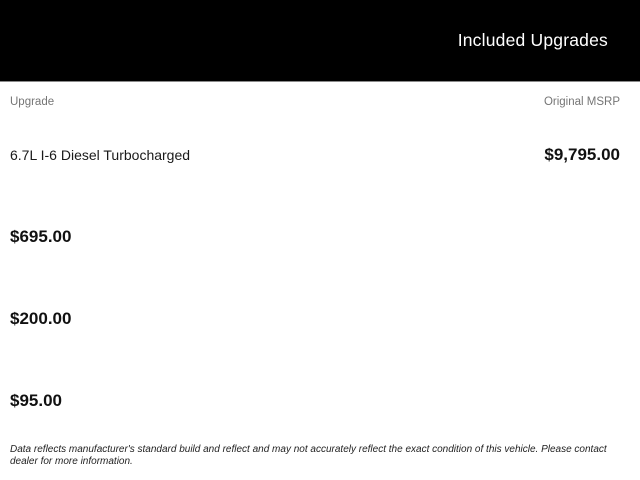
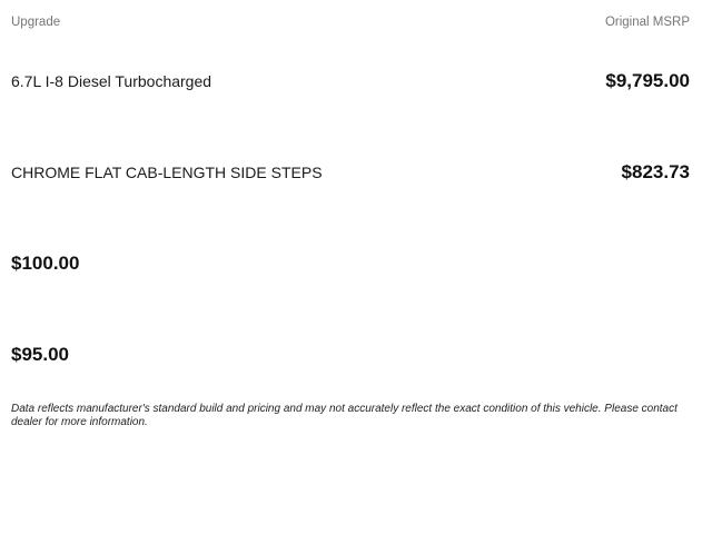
- Included Upgrades
  Upgrade
  Original MSRP
- 6.7L I-6 Diesel Turbocharged
+ 6.7L I-8 Diesel Turbocharged
  $9,795.00
+ CHROME FLAT CAB-LENGTH SIDE STEPS
- $695.00
+ $823.73
- $200.00
+ $100.00
  $95.00
- Data reflects manufacturer's standard build and reflect and may not accurately reflect the exact condition of this vehicle. Please contact dealer for more information.
+ Data reflects manufacturer's standard build and pricing and may not accurately reflect the exact condition of this vehicle. Please contact dealer for more information.
